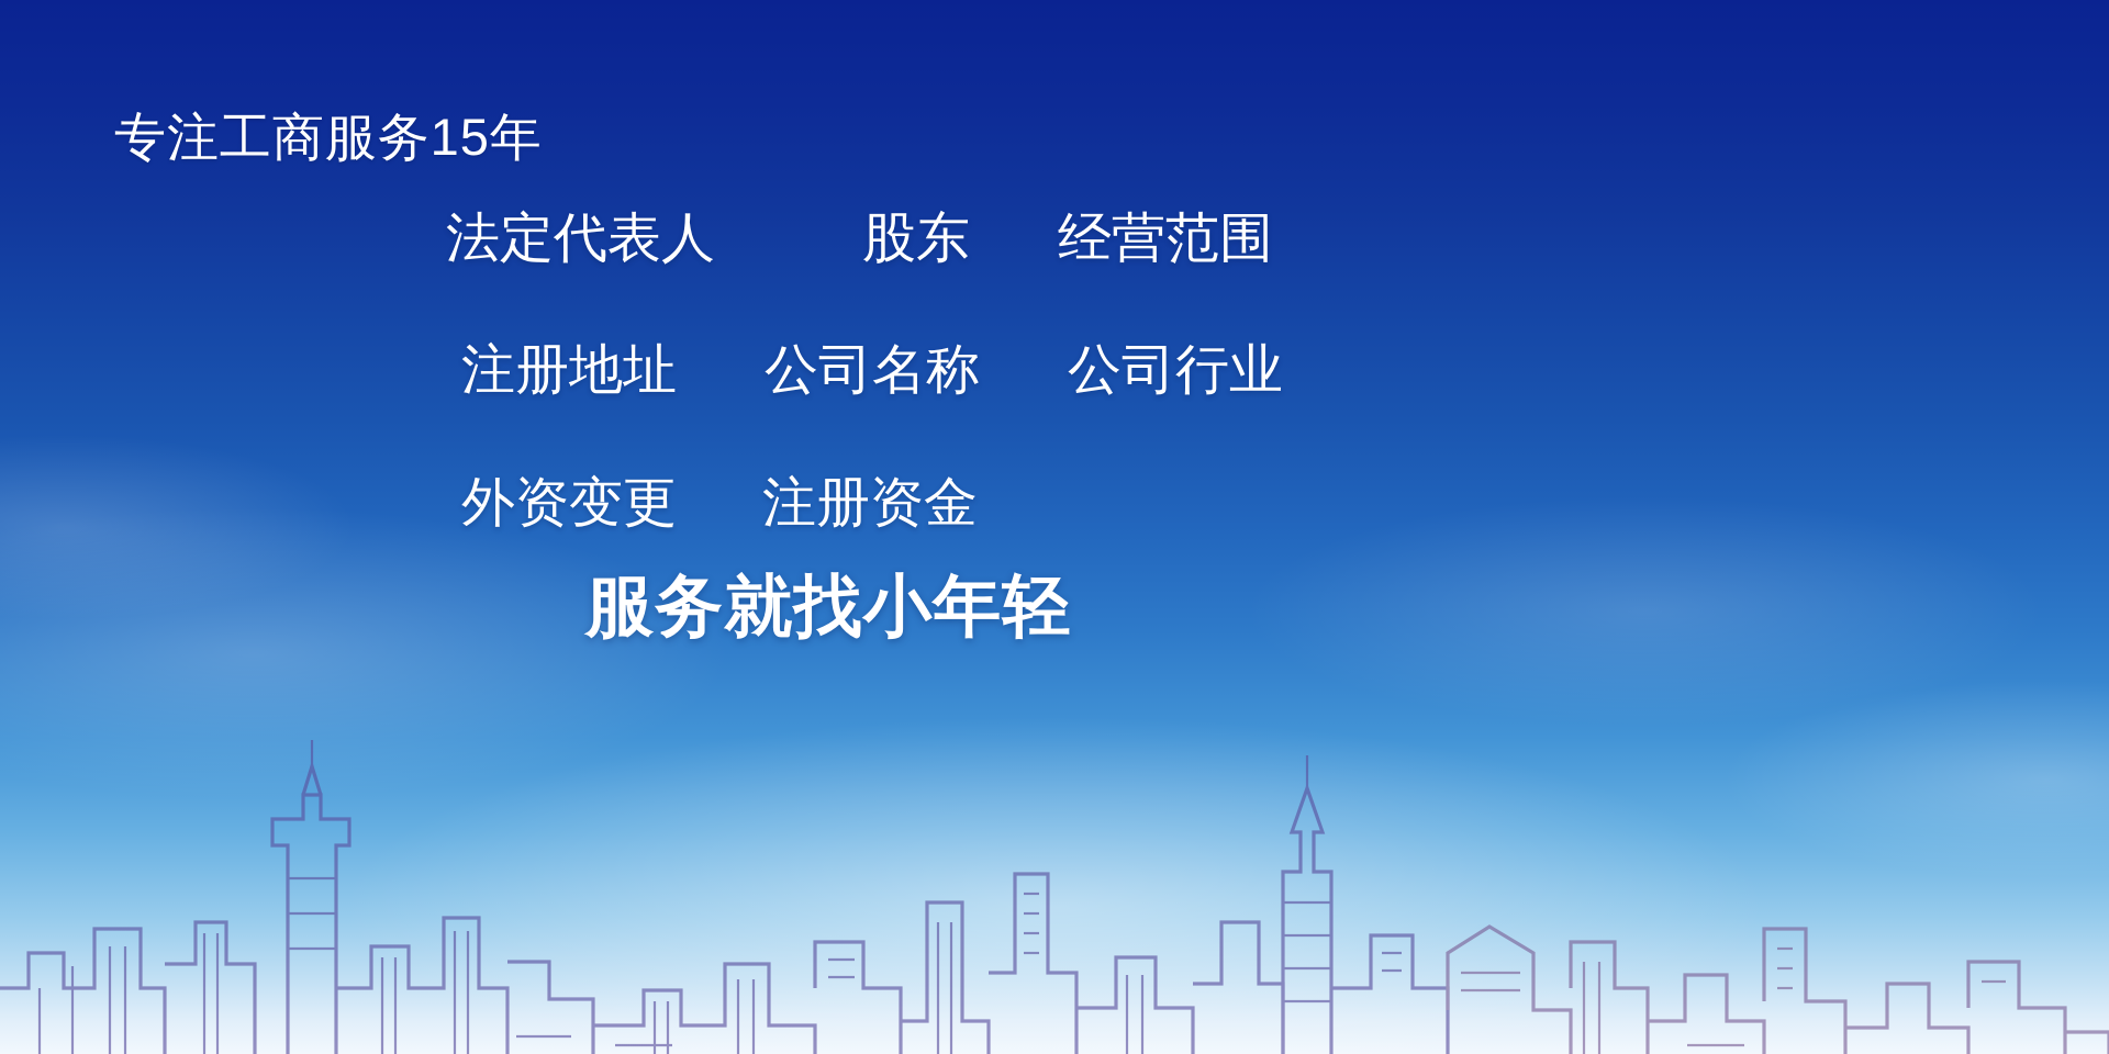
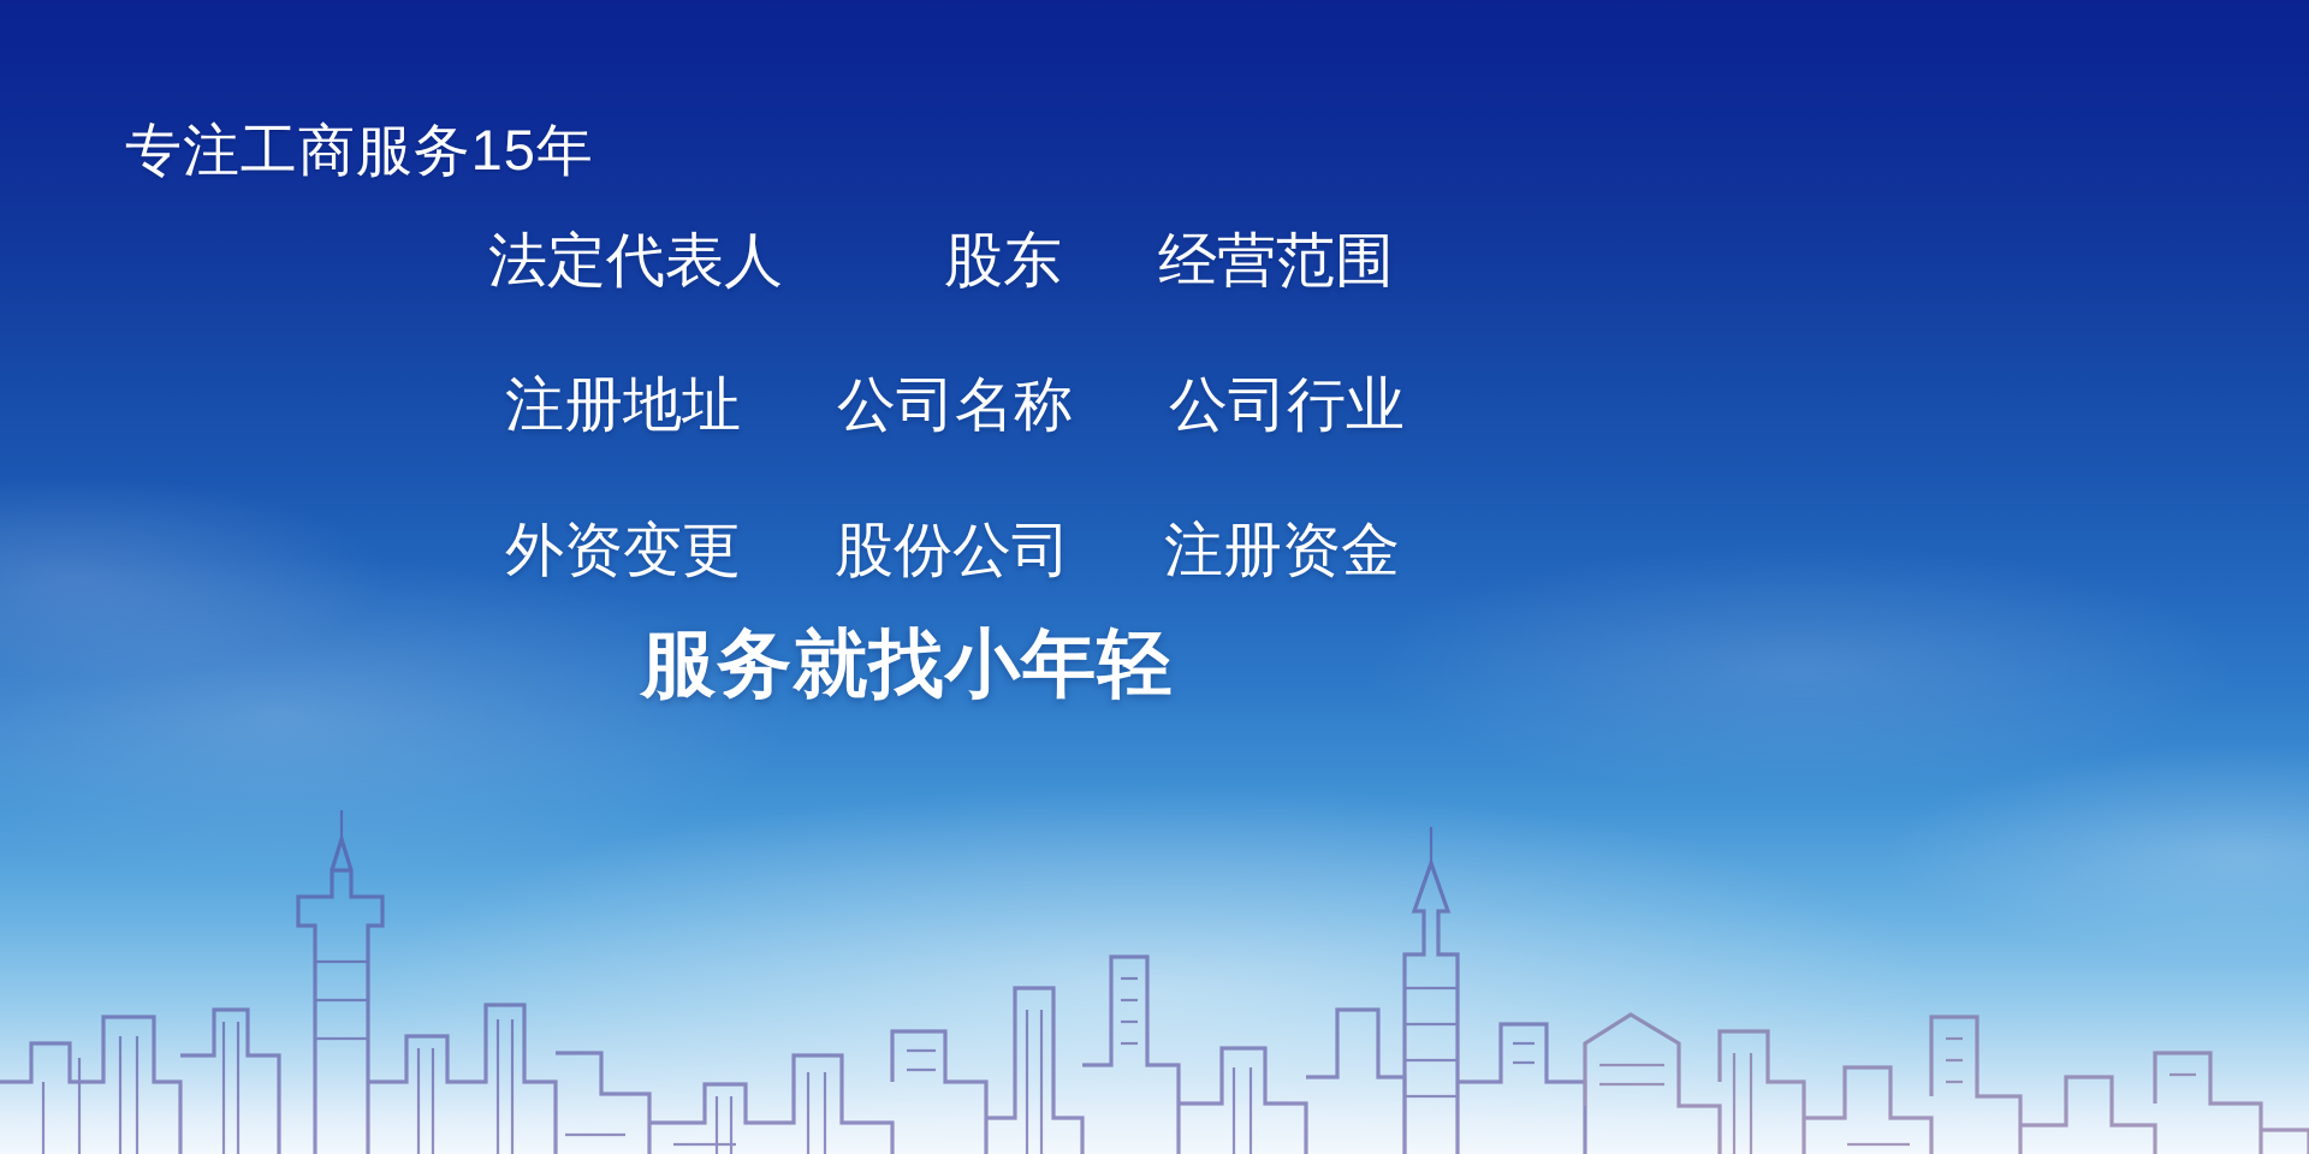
  专注工商服务15年
  法定代表人
  股东
  经营范围
  注册地址
  公司名称
  公司行业
  外资变更
+ 股份公司
  注册资金
  服务就找小年轻
